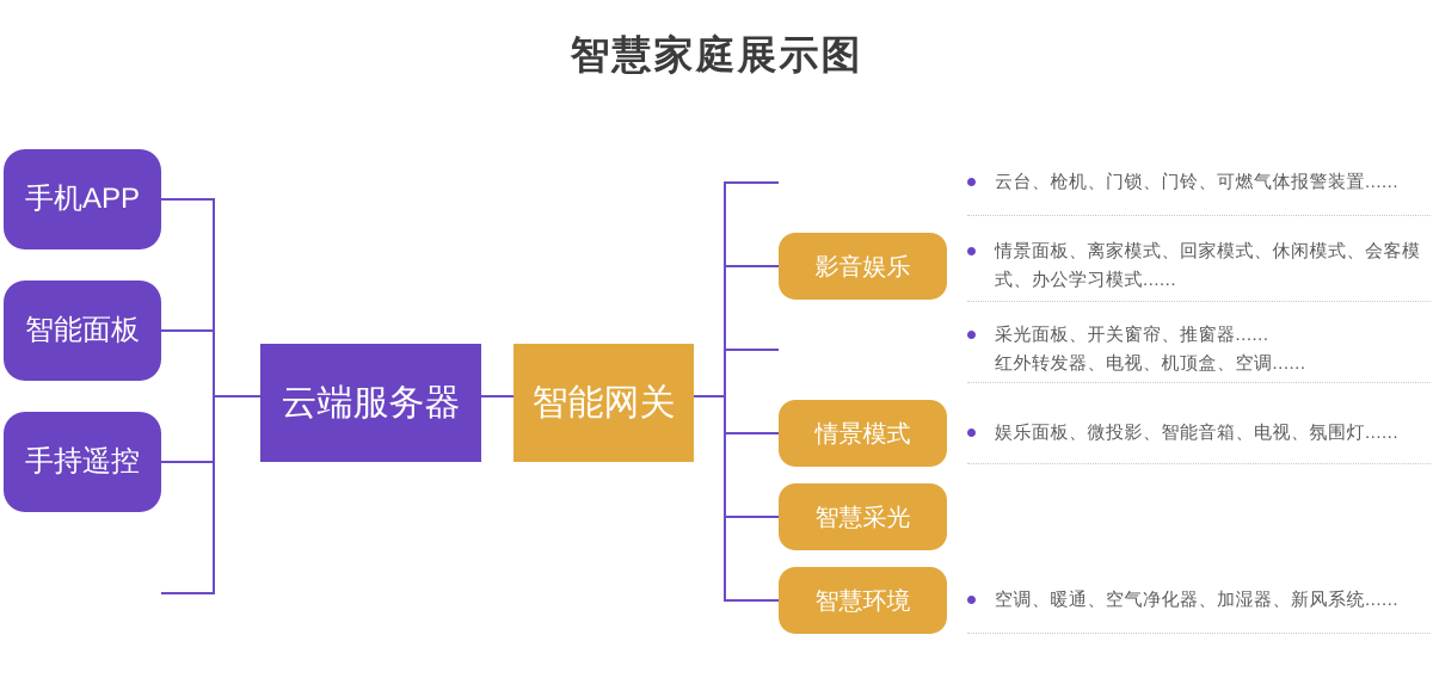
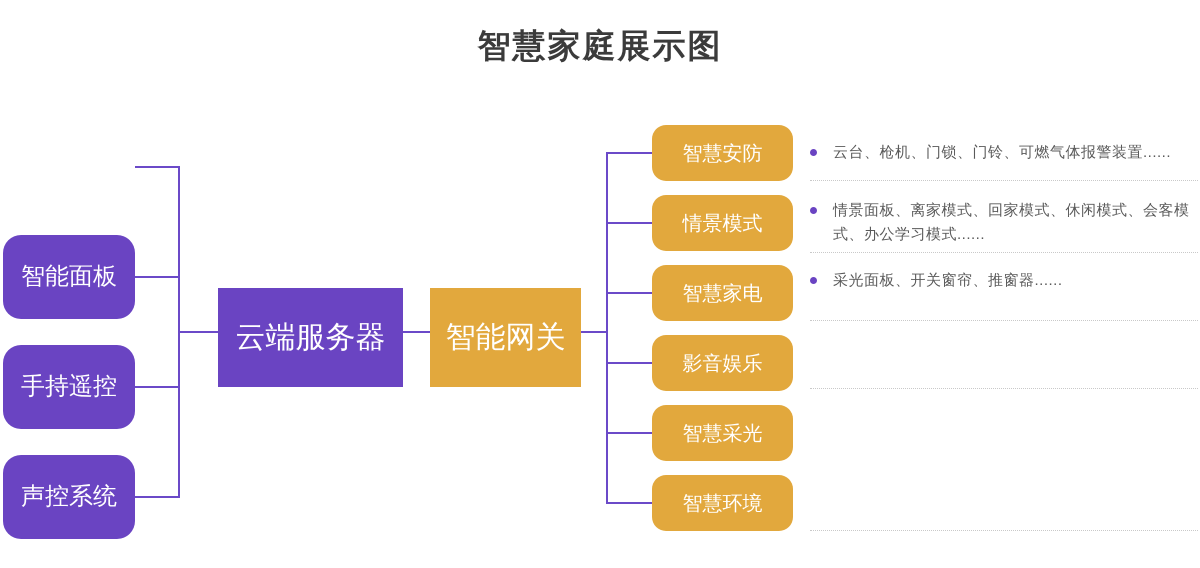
  智慧家庭展示图
- 手机APP
  智能面板
  手持遥控
+ 声控系统
  云端服务器
  智能网关
+ 智慧安防
- 影音娱乐
+ 情景模式
+ 智慧家电
- 情景模式
+ 影音娱乐
  智慧采光
  智慧环境
  云台、枪机、门锁、门铃、可燃气体报警装置......
  情景面板、离家模式、回家模式、休闲模式、会客模式、办公学习模式......
  采光面板、开关窗帘、推窗器......
- 红外转发器、电视、机顶盒、空调......
- 娱乐面板、微投影、智能音箱、电视、氛围灯......
- 空调、暖通、空气净化器、加湿器、新风系统......
